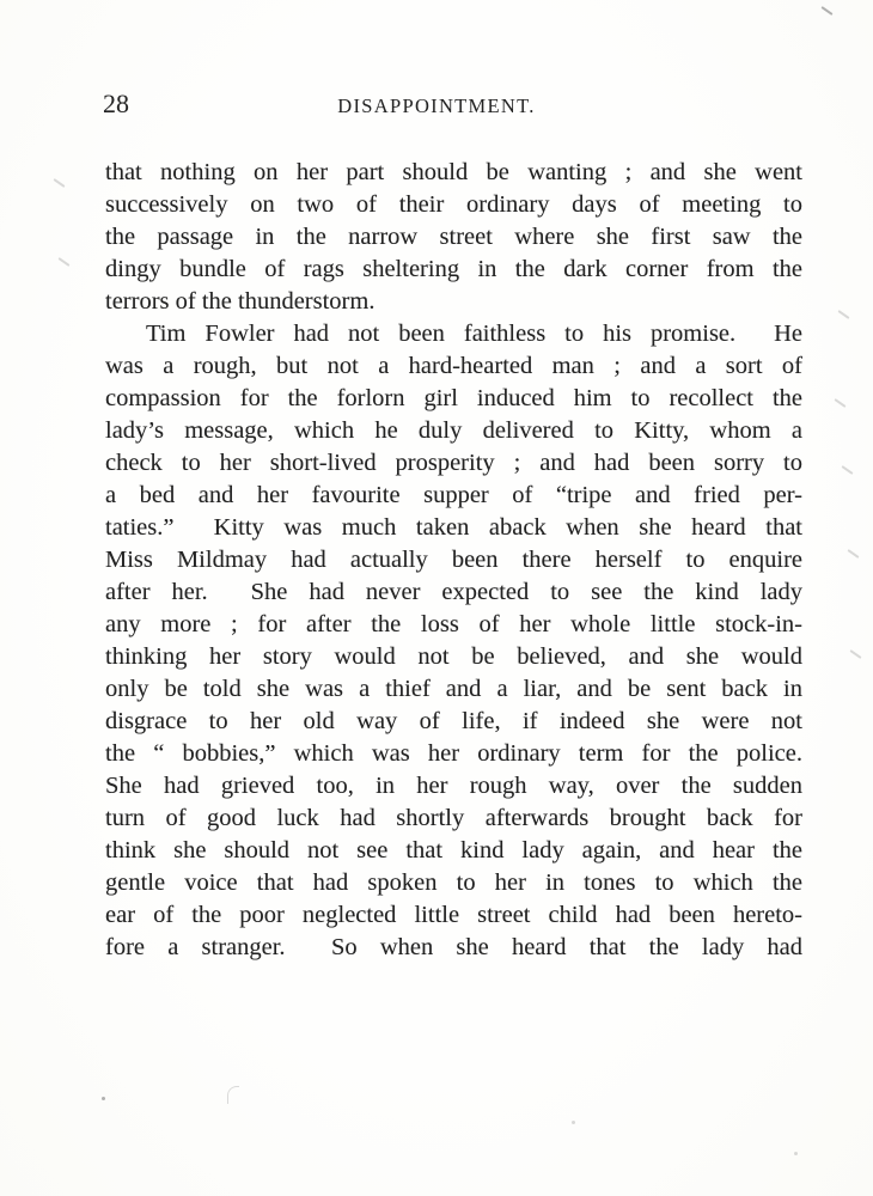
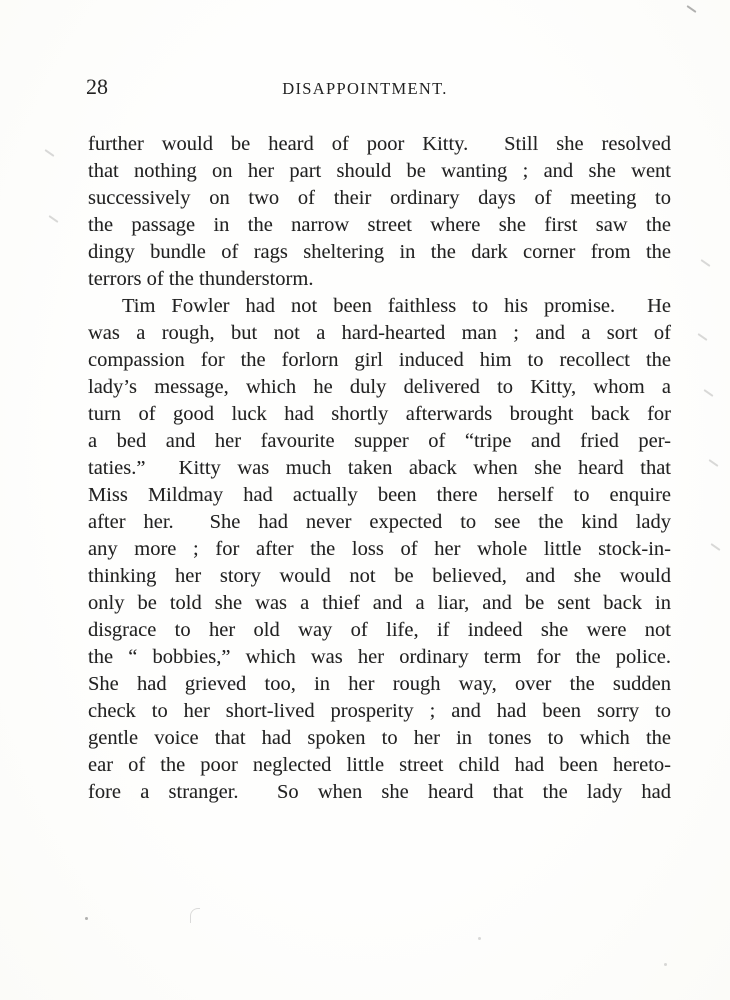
  28
  DISAPPOINTMENT.
+ further would be heard of poor Kitty. Still she resolved
  that nothing on her part should be wanting ; and she went
  successively on two of their ordinary days of meeting to
  the passage in the narrow street where she first saw the
  dingy bundle of rags sheltering in the dark corner from the
  terrors of the thunderstorm.
  Tim Fowler had not been faithless to his promise. He
  was a rough, but not a hard-hearted man ; and a sort of
  compassion for the forlorn girl induced him to recollect the
  lady’s message, which he duly delivered to Kitty, whom a
- check to her short-lived prosperity ; and had been sorry to
+ turn of good luck had shortly afterwards brought back for
  a bed and her favourite supper of “tripe and fried per-
  taties.” Kitty was much taken aback when she heard that
  Miss Mildmay had actually been there herself to enquire
  after her. She had never expected to see the kind lady
  any more ; for after the loss of her whole little stock-in-
  thinking her story would not be believed, and she would
  only be told she was a thief and a liar, and be sent back in
  disgrace to her old way of life, if indeed she were not
  the “ bobbies,” which was her ordinary term for the police.
  She had grieved too, in her rough way, over the sudden
- turn of good luck had shortly afterwards brought back for
+ check to her short-lived prosperity ; and had been sorry to
- think she should not see that kind lady again, and hear the
  gentle voice that had spoken to her in tones to which the
  ear of the poor neglected little street child had been hereto-
  fore a stranger. So when she heard that the lady had
